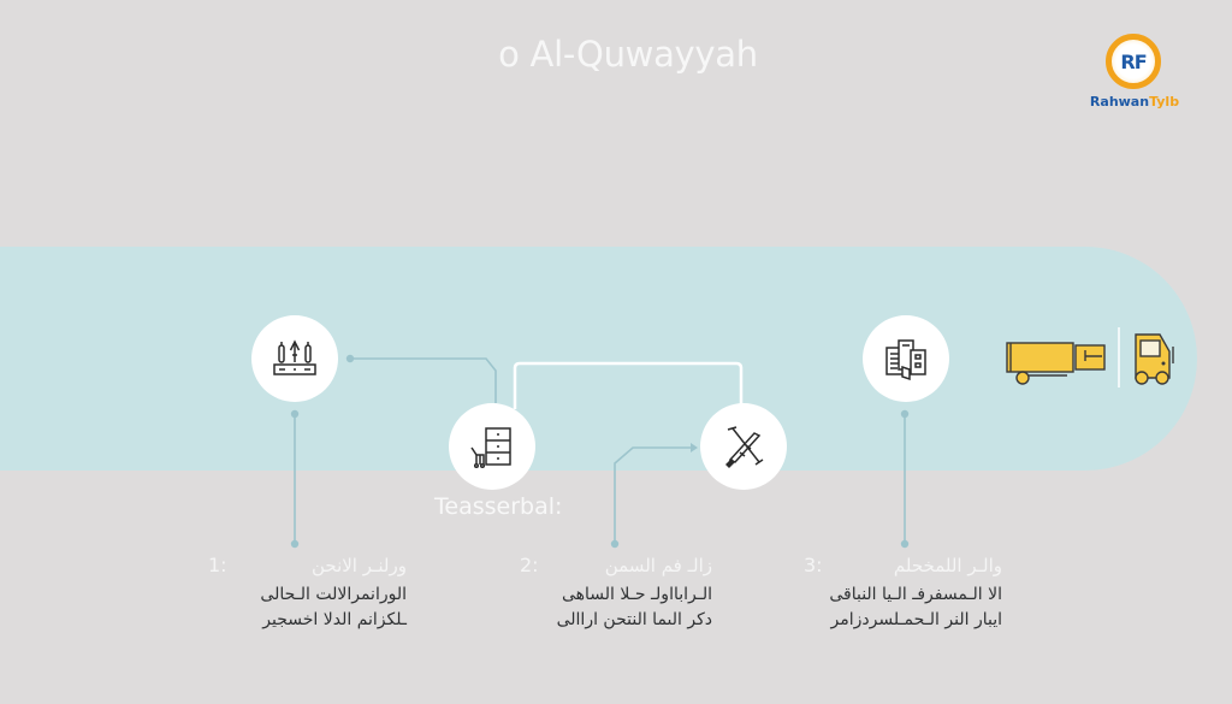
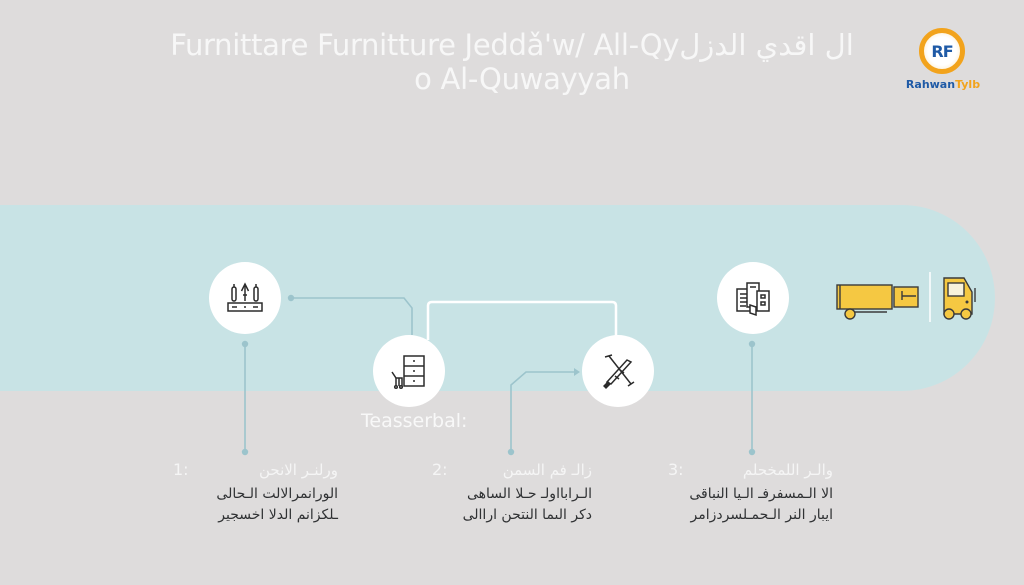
+ Furnittare Furnitture Jeddǎ'w/ All-Qyال اقدي الدزل
  o Al-Quwayyah
  RF
  RahwanTylb
  Teasserbal:
  ورلنـرلانحن
  1:
  الورانمرالالت الـحالى
  ـلكزانم الدلا اخسجير
  زالـ فملسمن
  2:
  الـرابااولـ حـلا الساهى
  دكر الىما النتحن اراالى
  والـر اللمخحلم
  3:
  الا الـمسفرفـ الـيا النباقى
  ايبار النر الـحمـلسردزامر
